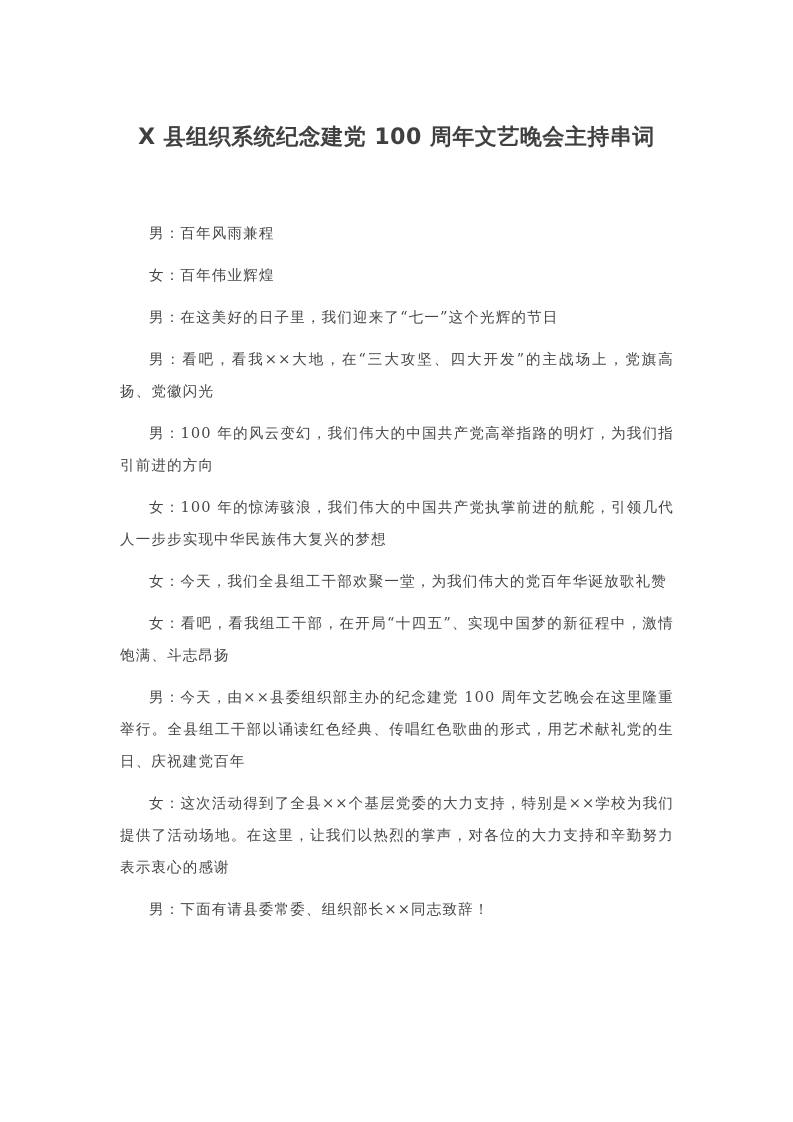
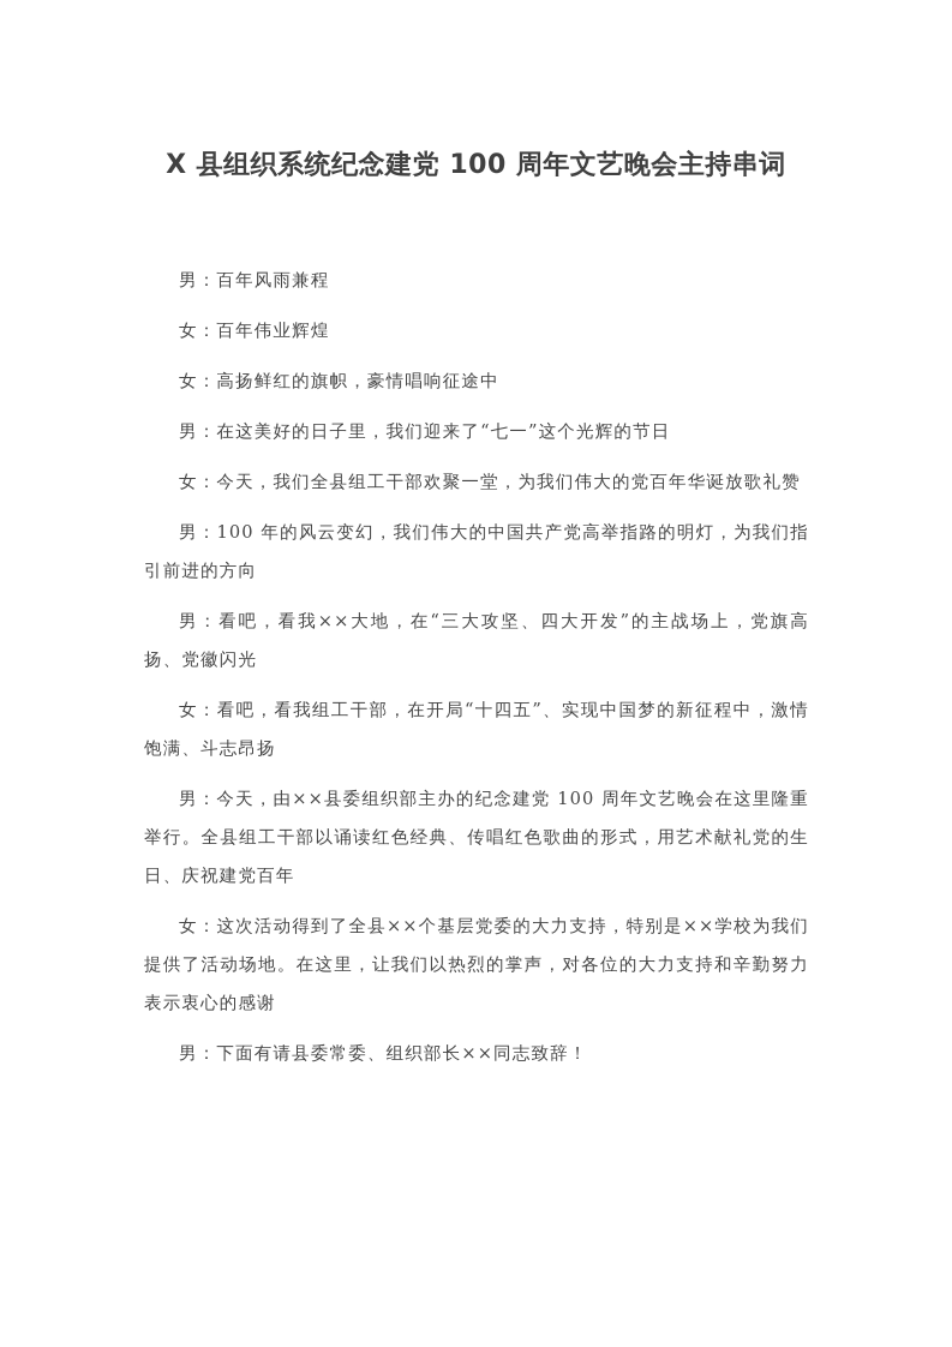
  X 县组织系统纪念建党 100 周年文艺晚会主持串词
  男：百年风雨兼程
  女：百年伟业辉煌
+ 女：高扬鲜红的旗帜，豪情唱响征途中
  男：在这美好的日子里，我们迎来了“七一”这个光辉的节日
- 男：看吧，看我××大地，在“三大攻坚、四大开发”的主战场上，党旗高扬、党徽闪光
+ 女：今天，我们全县组工干部欢聚一堂，为我们伟大的党百年华诞放歌礼赞
  男：100 年的风云变幻，我们伟大的中国共产党高举指路的明灯，为我们指引前进的方向
- 女：100 年的惊涛骇浪，我们伟大的中国共产党执掌前进的航舵，引领几代人一步步实现中华民族伟大复兴的梦想
- 女：今天，我们全县组工干部欢聚一堂，为我们伟大的党百年华诞放歌礼赞
+ 男：看吧，看我××大地，在“三大攻坚、四大开发”的主战场上，党旗高扬、党徽闪光
  女：看吧，看我组工干部，在开局“十四五”、实现中国梦的新征程中，激情饱满、斗志昂扬
  男：今天，由××县委组织部主办的纪念建党 100 周年文艺晚会在这里隆重举行。全县组工干部以诵读红色经典、传唱红色歌曲的形式，用艺术献礼党的生日、庆祝建党百年
  女：这次活动得到了全县××个基层党委的大力支持，特别是××学校为我们提供了活动场地。在这里，让我们以热烈的掌声，对各位的大力支持和辛勤努力表示衷心的感谢
  男：下面有请县委常委、组织部长××同志致辞！
